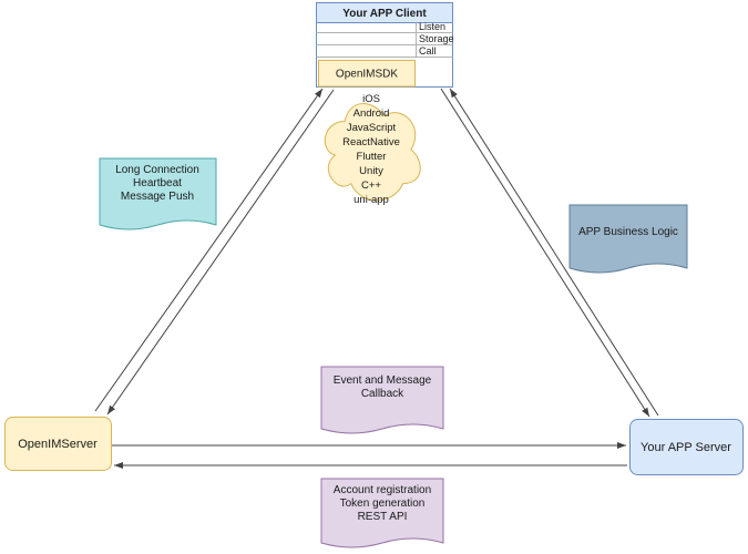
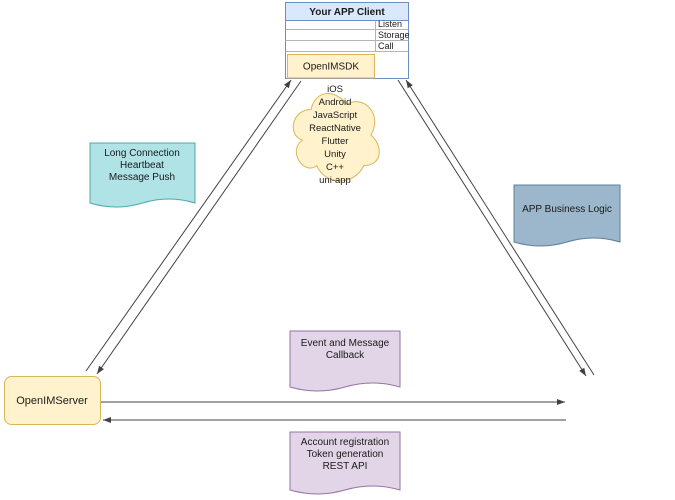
  Long Connection
  Heartbeat
  Message Push
  APP Business Logic
  Event and Message
  Callback
  Account registration
  Token generation
  REST API
  iOS
  Android
  JavaScript
  ReactNative
  Flutter
  Unity
  C++
  uni-app
  Your APP Client
  Listen
  Storage
  Call
  OpenIMSDK
  OpenIMServer
- Your APP Server
